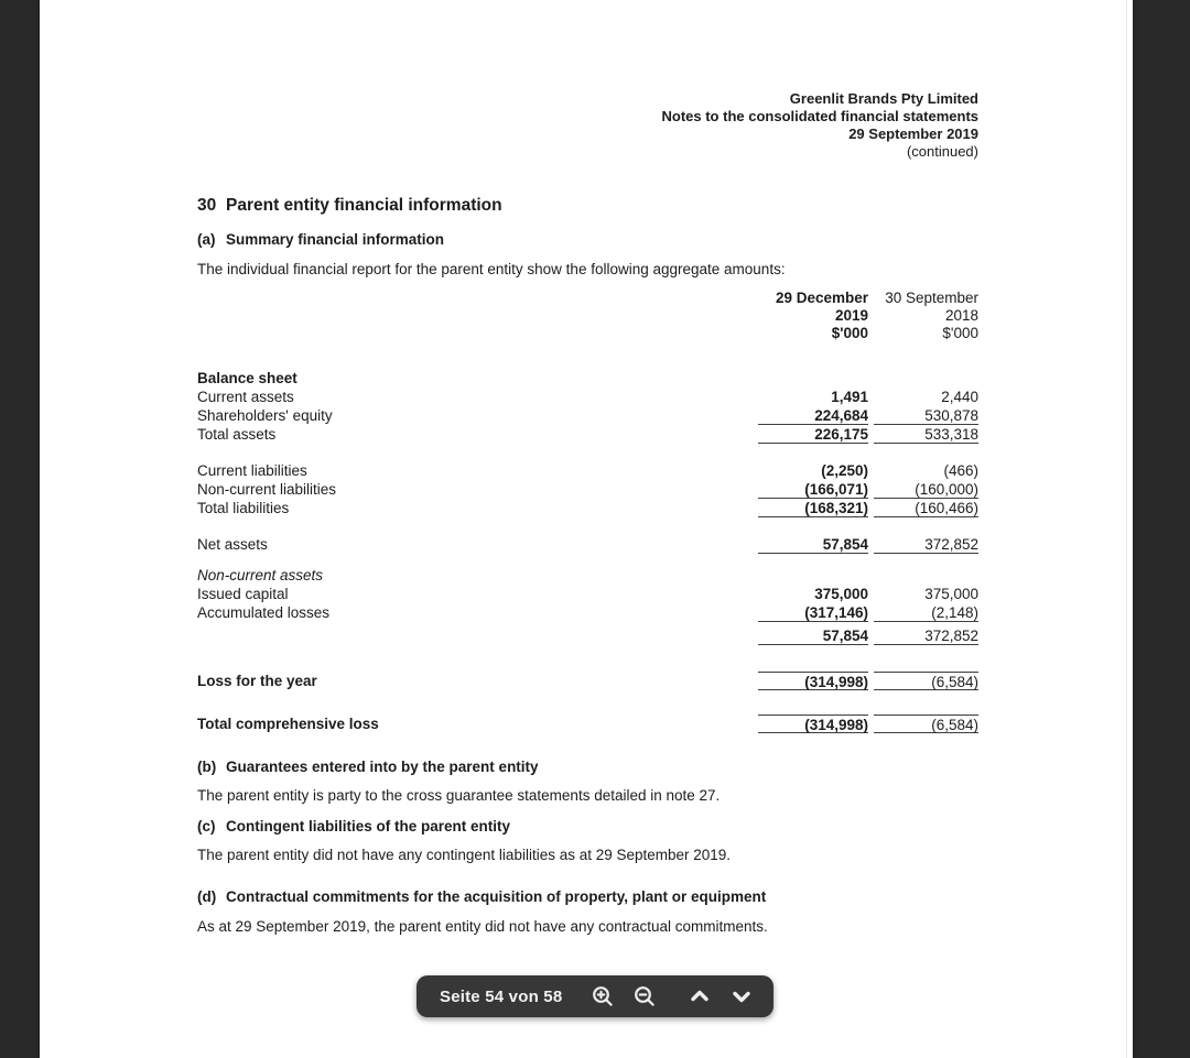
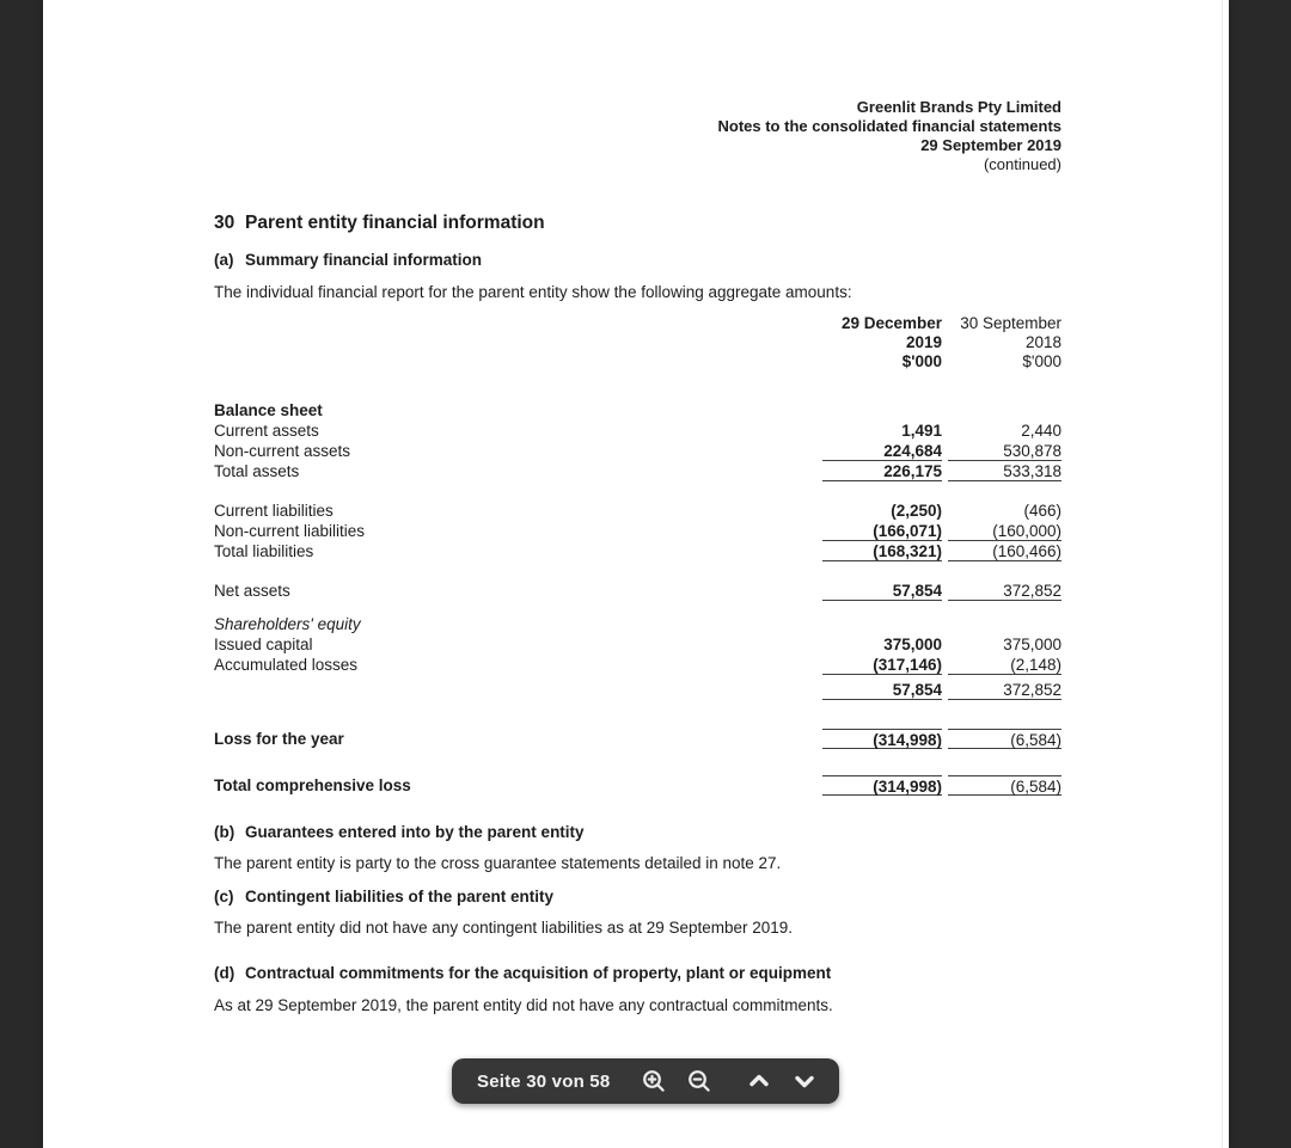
  Greenlit Brands Pty Limited
  Notes to the consolidated financial statements
  29 September 2019
  (continued)
  30
  Parent entity financial information
  (a)
  Summary financial information
  The individual financial report for the parent entity show the following aggregate amounts:
  29 December
  2019
  $'000
  30 September
  2018
  $'000
  Balance sheet
  Current assets
  1,491
  2,440
- Shareholders' equity
+ Non-current assets
  224,684
  530,878
  Total assets
  226,175
  533,318
  Current liabilities
  (2,250)
  (466)
  Non-current liabilities
  (166,071)
  (160,000)
  Total liabilities
  (168,321)
  (160,466)
  Net assets
  57,854
  372,852
- Non-current assets
+ Shareholders' equity
  Issued capital
  375,000
  375,000
  Accumulated losses
  (317,146)
  (2,148)
  57,854
  372,852
  Loss for the year
  (314,998)
  (6,584)
  Total comprehensive loss
  (314,998)
  (6,584)
  (b)
  Guarantees entered into by the parent entity
  The parent entity is party to the cross guarantee statements detailed in note 27.
  (c)
  Contingent liabilities of the parent entity
  The parent entity did not have any contingent liabilities as at 29 September 2019.
  (d)
  Contractual commitments for the acquisition of property, plant or equipment
  As at 29 September 2019, the parent entity did not have any contractual commitments.
- Seite 54 von 58
+ Seite 30 von 58
